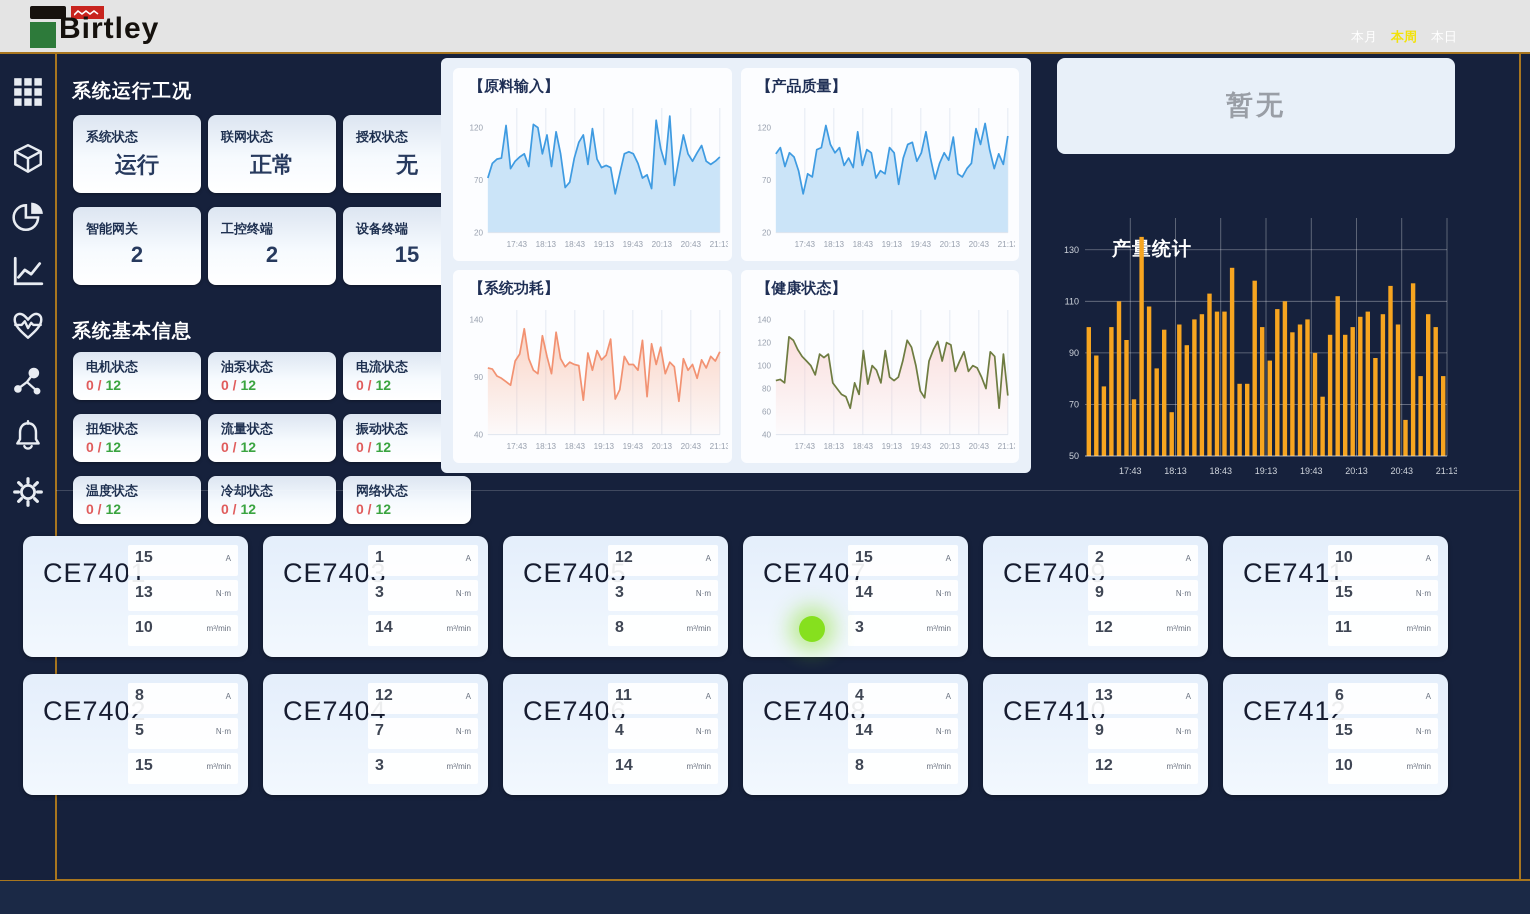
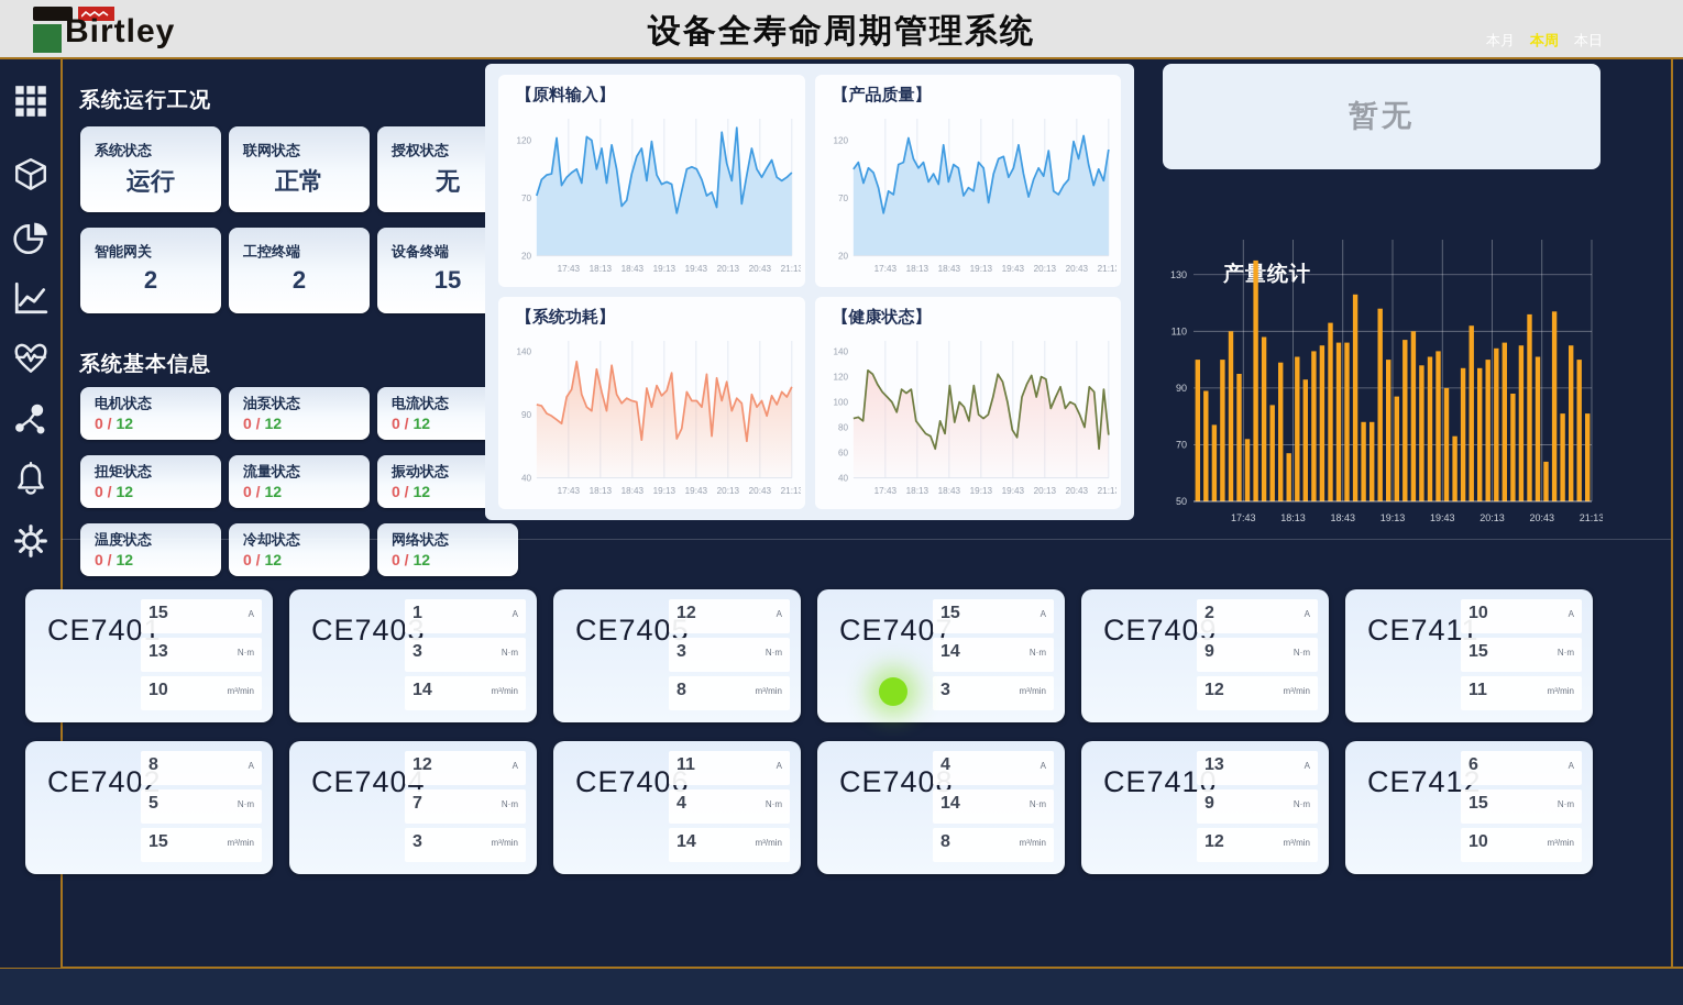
  Birtley
+ 设备全寿命周期管理系统
  系统运行工况
  系统基本信息
  系统状态
  运行
  联网状态
  正常
  授权状态
  无
  智能网关
  2
  工控终端
  2
  设备终端
  15
  电机状态
  0 / 12
  油泵状态
  0 / 12
  电流状态
  0 / 12
  扭矩状态
  0 / 12
  流量状态
  0 / 12
  振动状态
  0 / 12
  温度状态
  0 / 12
  冷却状态
  0 / 12
  网络状态
  0 / 12
  【原料输入】
  17:43
  18:13
  18:43
  19:13
  19:43
  20:13
  20:43
  21:1
  20
  70
  120
  【产品质量】
  17:43
  18:13
  18:43
  19:13
  19:43
  20:13
  20:43
  21:1
  20
  70
  120
  【系统功耗】
  17:43
  18:13
  18:43
  19:13
  19:43
  20:13
  20:43
  21:1
  40
  90
  140
  【健康状态】
  17:43
  18:13
  18:43
  19:13
  19:43
  20:13
  20:43
  21:1
  40
  60
  80
  100
  120
  140
  本月 本周 本日
  暂无
  50
  70
  90
  110
  130
  17:43
  18:13
  18:43
  19:13
  19:43
  20:13
  20:43
  21:13
  CE740
  15
  A
  13
  N·m
  10
  m³/min
  CE740
  1
  A
  3
  N·m
  14
  m³/min
  CE740
  12
  A
  3
  N·m
  8
  m³/min
  CE740
  15
  A
  14
  N·m
  3
  m³/min
  CE740
  2
  A
  9
  N·m
  12
  m³/min
  CE741
  10
  A
  15
  N·m
  11
  m³/min
  CE740
  8
  A
  5
  N·m
  15
  m³/min
  CE740
  12
  A
  7
  N·m
  3
  m³/min
  CE740
  11
  A
  4
  N·m
  14
  m³/min
  CE740
  4
  A
  14
  N·m
  8
  m³/min
  CE741
  13
  A
  9
  N·m
  12
  m³/min
  CE741
  6
  A
  15
  N·m
  10
  m³/min
